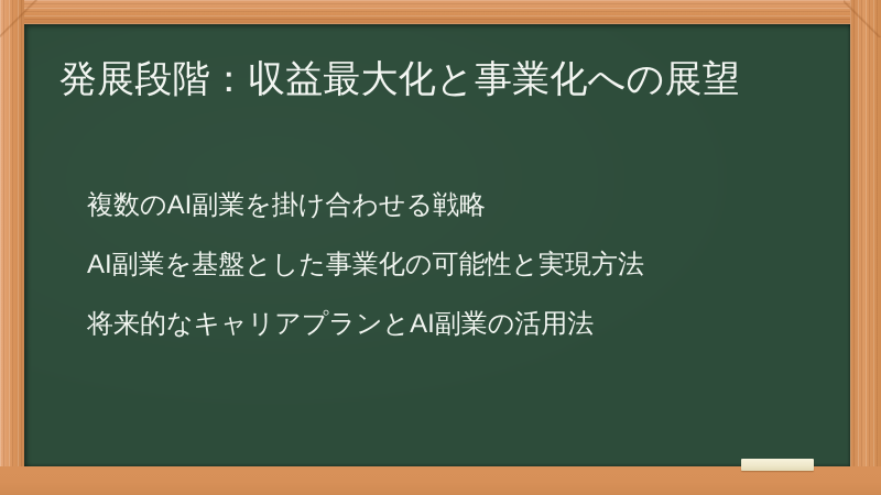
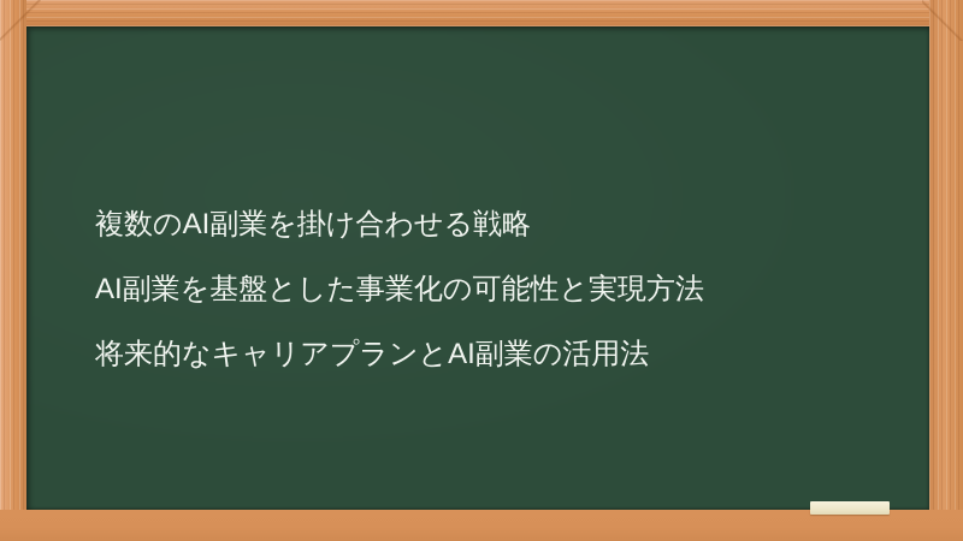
- 発展段階：収益最大化と事業化への展望
  複数のAI副業を掛け合わせる戦略
  AI副業を基盤とした事業化の可能性と実現方法
  将来的なキャリアプランとAI副業の活用法
